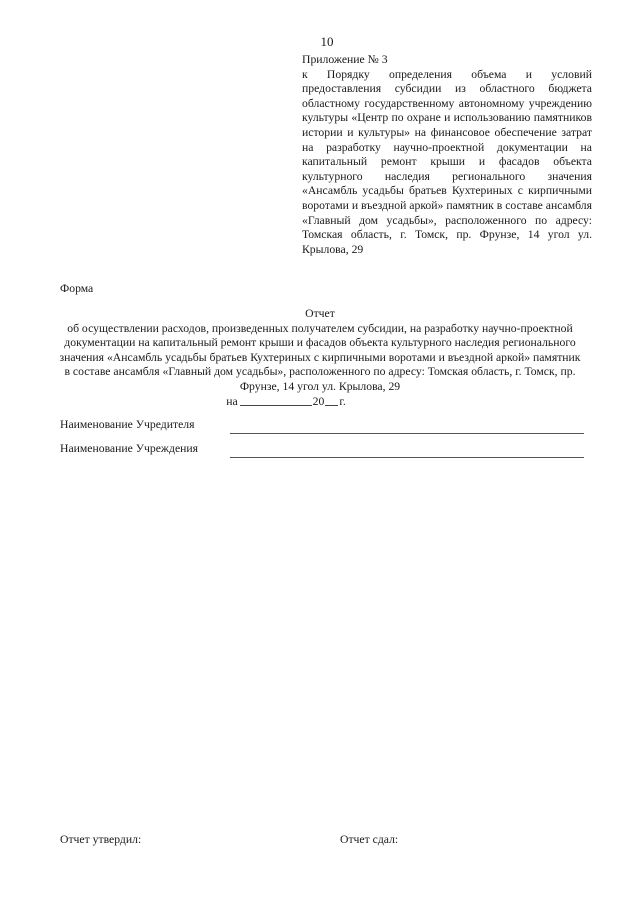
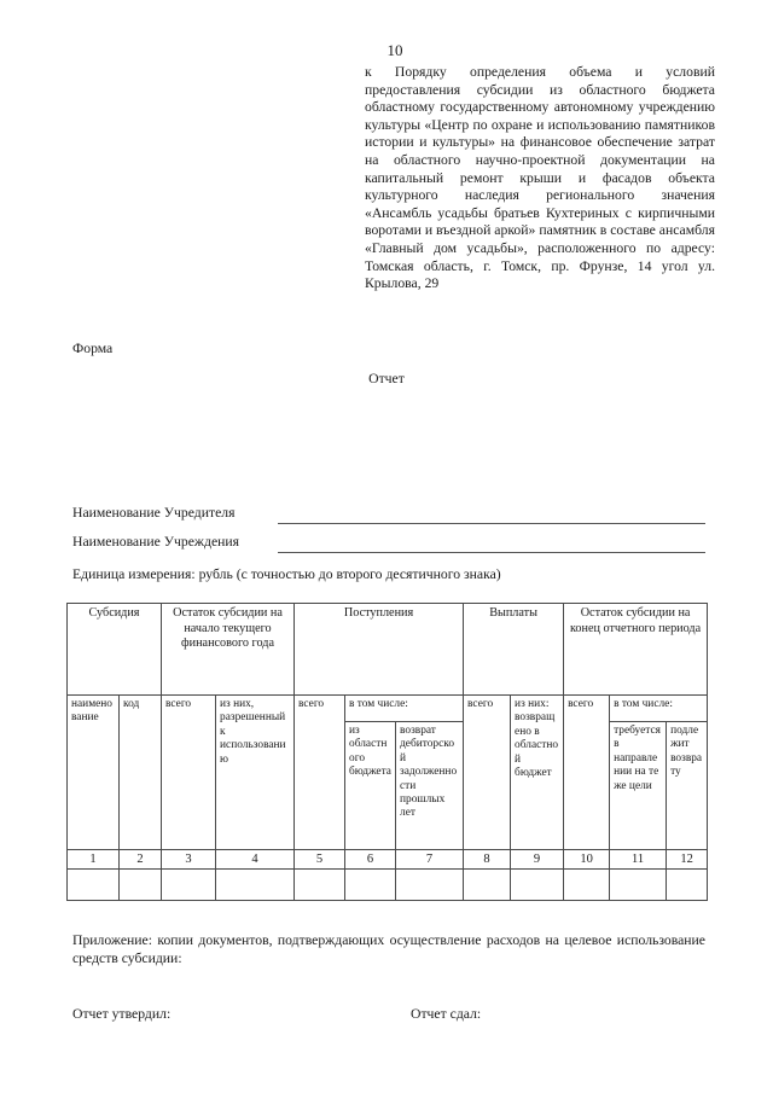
  10
- Приложение № 3
- к Порядку определения объема и условий предоставления субсидии из областного бюджета областному государственному автономному учреждению культуры «Центр по охране и использованию памятников истории и культуры» на финансовое обеспечение затрат на разработку научно-проектной документации на капитальный ремонт крыши и фасадов объекта культурного наследия регионального значения «Ансамбль усадьбы братьев Кухтериных с кирпичными воротами и въездной аркой» памятник в составе ансамбля «Главный дом усадьбы», расположенного по адресу: Томская область, г. Томск, пр. Фрунзе, 14 угол ул. Крылова, 29
+ к Порядку определения объема и условий предоставления субсидии из областного бюджета областному государственному автономному учреждению культуры «Центр по охране и использованию памятников истории и культуры» на финансовое обеспечение затрат на областного научно-проектной документации на капитальный ремонт крыши и фасадов объекта культурного наследия регионального значения «Ансамбль усадьбы братьев Кухтериных с кирпичными воротами и въездной аркой» памятник в составе ансамбля «Главный дом усадьбы», расположенного по адресу: Томская область, г. Томск, пр. Фрунзе, 14 угол ул. Крылова, 29
  Форма
  Отчет
- об осуществлении расходов, произведенных получателем субсидии, на разработку научно-проектной документации на капитальный ремонт крыши и фасадов объекта культурного наследия регионального значения «Ансамбль усадьбы братьев Кухтериных с кирпичными воротами и въездной аркой» памятник в составе ансамбля «Главный дом усадьбы», расположенного по адресу: Томская область, г. Томск, пр. Фрунзе, 14 угол ул. Крылова, 29
- на 20 г.
  Наименование Учредителя
  Наименование Учреждения
+ Единица измерения: рубль (с точностью до второго десятичного знака)
+ Субсидия	Остаток субсидии на начало текущего финансового года	Поступления	Выплаты	Остаток субсидии на конец отчетного периода
+ наименование	код	всего	из них, разрешенный к использованию	всего	в том числе:	всего	из них: возвращено в областной бюджет	всего	в том числе:
+ из областного бюджета	возврат дебиторской задолженности прошлых лет	требуется в направлении на те же цели	подлежит возврату
+ 1	2	3	4	5	6	7	8	9	10	11	12
+ Приложение: копии документов, подтверждающих осуществление расходов на целевое использование средств субсидии:
  Отчет утвердил:
  Отчет сдал:
